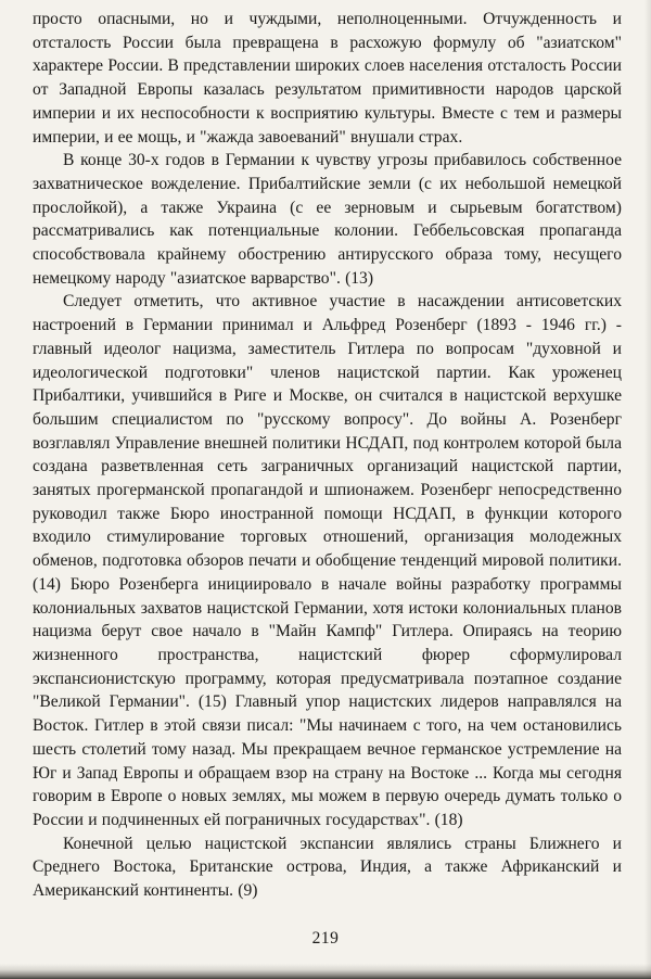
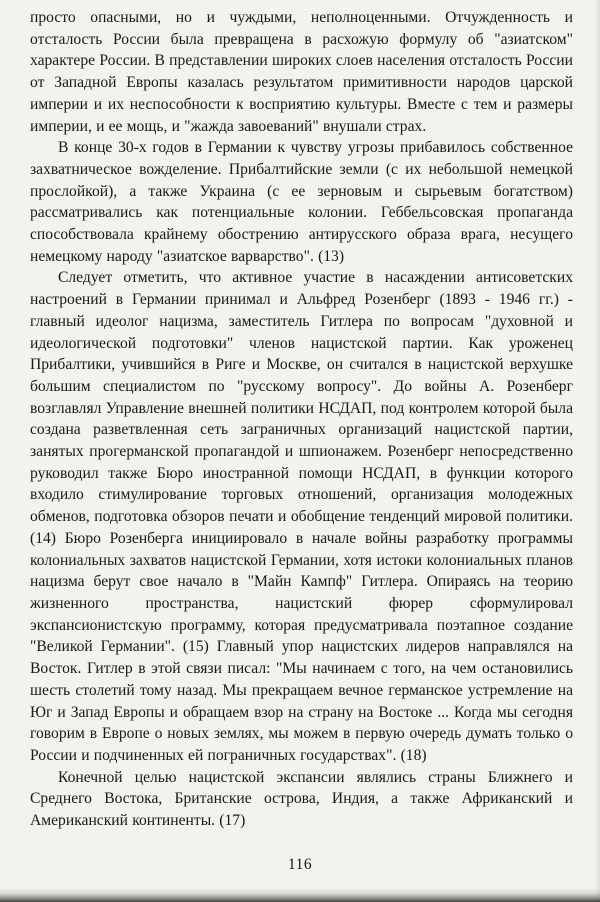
  просто опасными, но и чуждыми, неполноценными. Отчужденность и отсталость России была превращена в расхожую формулу об "азиатском" характере России. В представлении широких слоев населения отсталость России от Западной Европы казалась результатом примитивности народов царской империи и их неспособности к восприятию культуры. Вместе с тем и размеры империи, и ее мощь, и "жажда завоеваний" внушали страх.
- В конце 30-х годов в Германии к чувству угрозы прибавилось собственное захватническое вожделение. Прибалтийские земли (с их небольшой немецкой прослойкой), а также Украина (с ее зерновым и сырьевым богатством) рассматривались как потенциальные колонии. Геббельсовская пропаганда способствовала крайнему обострению антирусского образа тому, несущего немецкому народу "азиатское варварство". (13)
+ В конце 30-х годов в Германии к чувству угрозы прибавилось собственное захватническое вожделение. Прибалтийские земли (с их небольшой немецкой прослойкой), а также Украина (с ее зерновым и сырьевым богатством) рассматривались как потенциальные колонии. Геббельсовская пропаганда способствовала крайнему обострению антирусского образа врага, несущего немецкому народу "азиатское варварство". (13)
  Следует отметить, что активное участие в насаждении антисоветских настроений в Германии принимал и Альфред Розенберг (1893 - 1946 гг.) - главный идеолог нацизма, заместитель Гитлера по вопросам "духовной и идеологической подготовки" членов нацистской партии. Как уроженец Прибалтики, учившийся в Риге и Москве, он считался в нацистской верхушке большим специалистом по "русскому вопросу". До войны А. Розенберг возглавлял Управление внешней политики НСДАП, под контролем которой была создана разветвленная сеть заграничных организаций нацистской партии, занятых прогерманской пропагандой и шпионажем. Розенберг непосредственно руководил также Бюро иностранной помощи НСДАП, в функции которого входило стимулирование торговых отношений, организация молодежных обменов, подготовка обзоров печати и обобщение тенденций мировой политики. (14) Бюро Розенберга инициировало в начале войны разработку программы колониальных захватов нацистской Германии, хотя истоки колониальных планов нацизма берут свое начало в "Майн Кампф" Гитлера. Опираясь на теорию жизненного пространства, нацистский фюрер сформулировал экспансионистскую программу, которая предусматривала поэтапное создание "Великой Германии". (15) Главный упор нацистских лидеров направлялся на Восток. Гитлер в этой связи писал: "Мы начинаем с того, на чем остановились шесть столетий тому назад. Мы прекращаем вечное германское устремление на Юг и Запад Европы и обращаем взор на страну на Востоке ... Когда мы сегодня говорим в Европе о новых землях, мы можем в первую очередь думать только о России и подчиненных ей пограничных государствах". (18)
- Конечной целью нацистской экспансии являлись страны Ближнего и Среднего Востока, Британские острова, Индия, а также Африканский и Американский континенты. (9)
+ Конечной целью нацистской экспансии являлись страны Ближнего и Среднего Востока, Британские острова, Индия, а также Африканский и Американский континенты. (17)
- 219
+ 116
